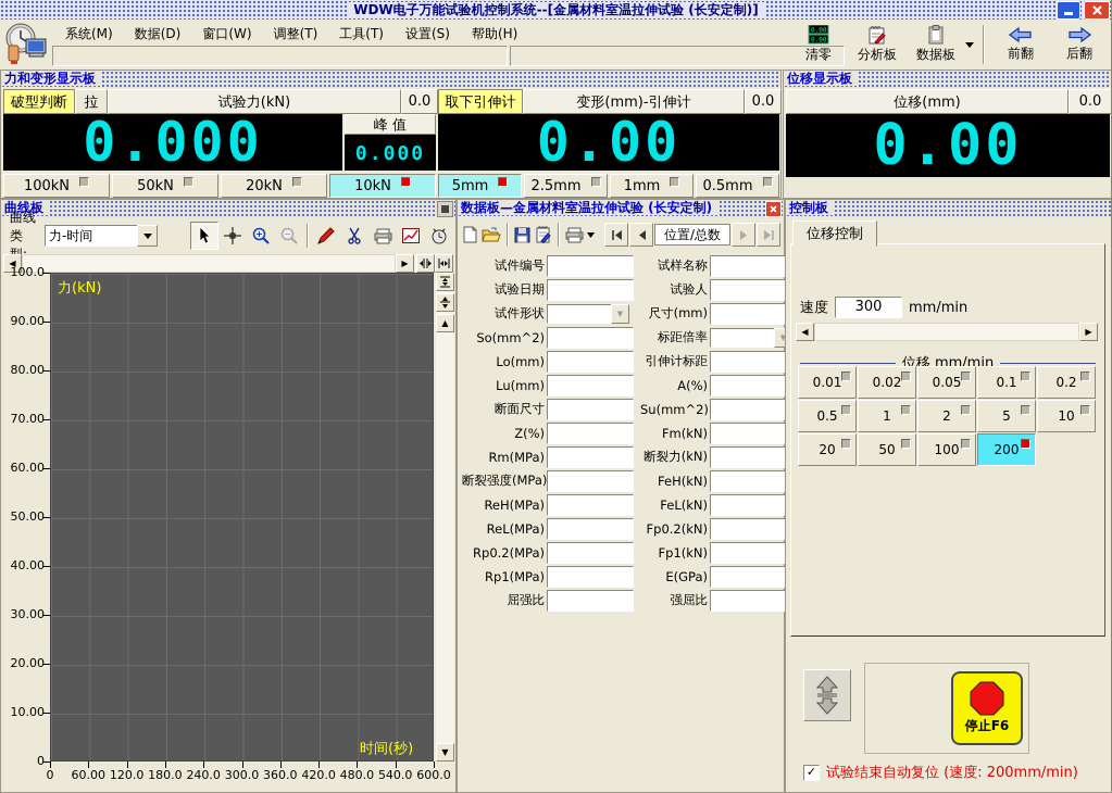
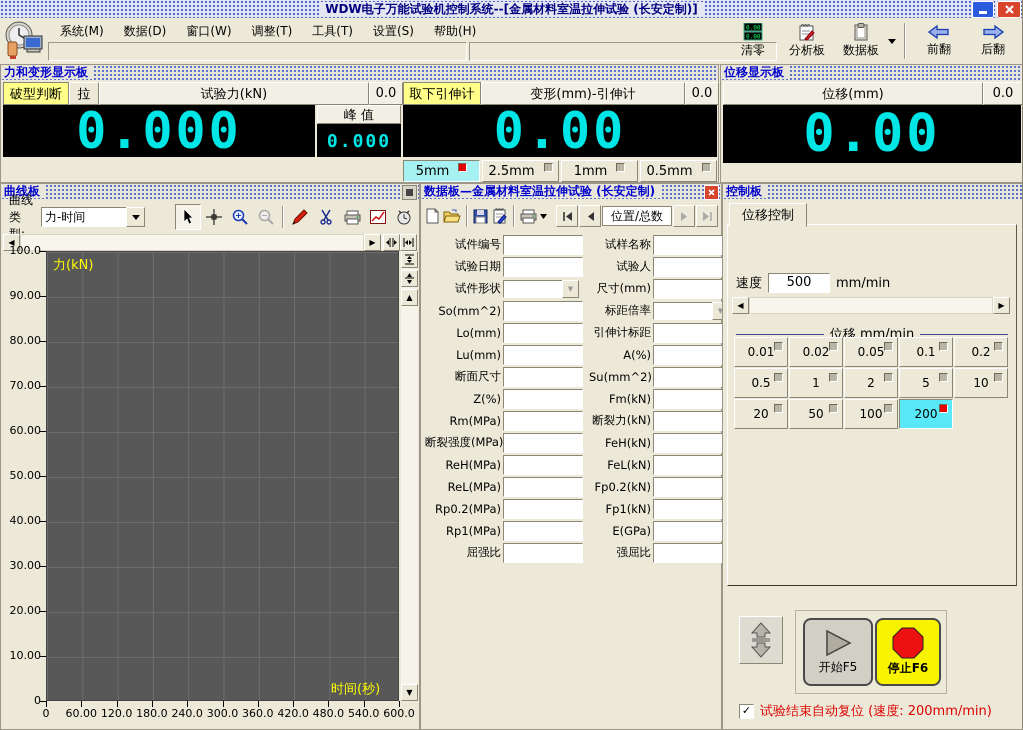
  WDW电子万能试验机控制系统--[金属材料室温拉伸试验 (长安定制)]
  系统(M)
  数据(D)
  窗口(W)
  调整(T)
  工具(T)
  设置(S)
  帮助(H)
  清零
  分析板
  数据板
  前翻
  后翻
  力和变形显示板
  破型判断
  拉
  试验力(kN)
  0.0
  0.000
  峰 值
  0.000
- 100kN
- 50kN
- 20kN
- 10kN
  取下引伸计
  变形(mm)-引伸计
  0.0
  0.00
  5mm
  2.5mm
  1mm
  0.5mm
  位移显示板
  位移(mm)
  0.0
  0.00
  曲线板
  力-时间
  ◀
  ▶
  力(kN)
  时间(秒)
  ▲
  ▼
  100.0
  90.00
  80.00
  70.00
  60.00
  50.00
  40.00
  30.00
  20.00
  10.00
  0
  0
  60.00
  120.0
  180.0
  240.0
  300.0
  360.0
  420.0
  480.0
  540.0
  600.0
  数据板—金属材料室温拉伸试验 (长安定制)
  位置/总数
  试件编号
  试样名称
  试验日期
  试验人
  试件形状
  ▼
  尺寸(mm)
  So(mm^2)
  标距倍率
  ▼
  Lo(mm)
  引伸计标距
  Lu(mm)
  A(%)
  断面尺寸
  Su(mm^2)
  Z(%)
  Fm(kN)
  Rm(MPa)
  断裂力(kN)
  断裂强度(MPa)
  FeH(kN)
  ReH(MPa)
  FeL(kN)
  ReL(MPa)
  Fp0.2(kN)
  Rp0.2(MPa)
  Fp1(kN)
  Rp1(MPa)
  E(GPa)
  屈强比
  强屈比
  控制板
  位移控制
  速度
- 300
+ 500
  mm/min
  ◀
  ▶
  位移 mm/min
  0.01
  0.02
  0.05
  0.1
  0.2
  0.5
  1
  2
  5
  10
  20
  50
  100
  200
+ 开始F5
  停止F6
  ✓
  试验结束自动复位 (速度: 200mm/min)
